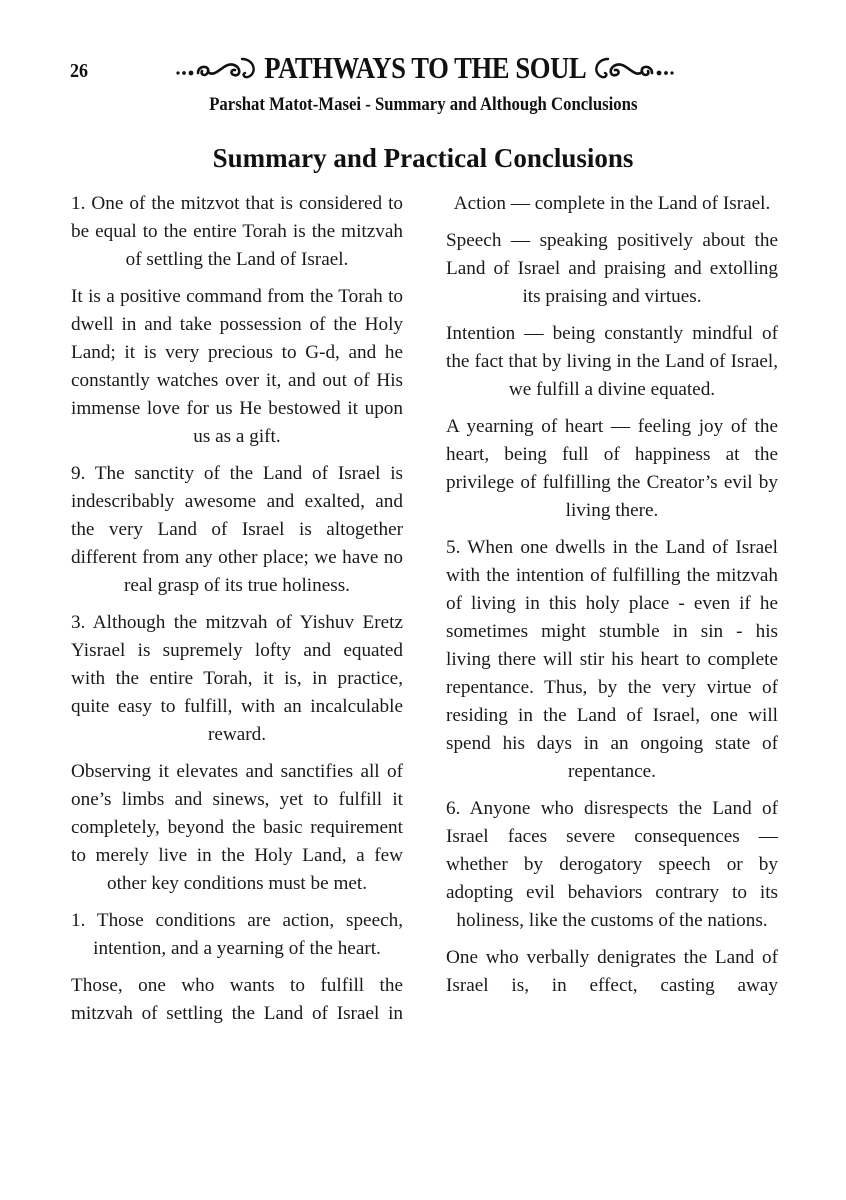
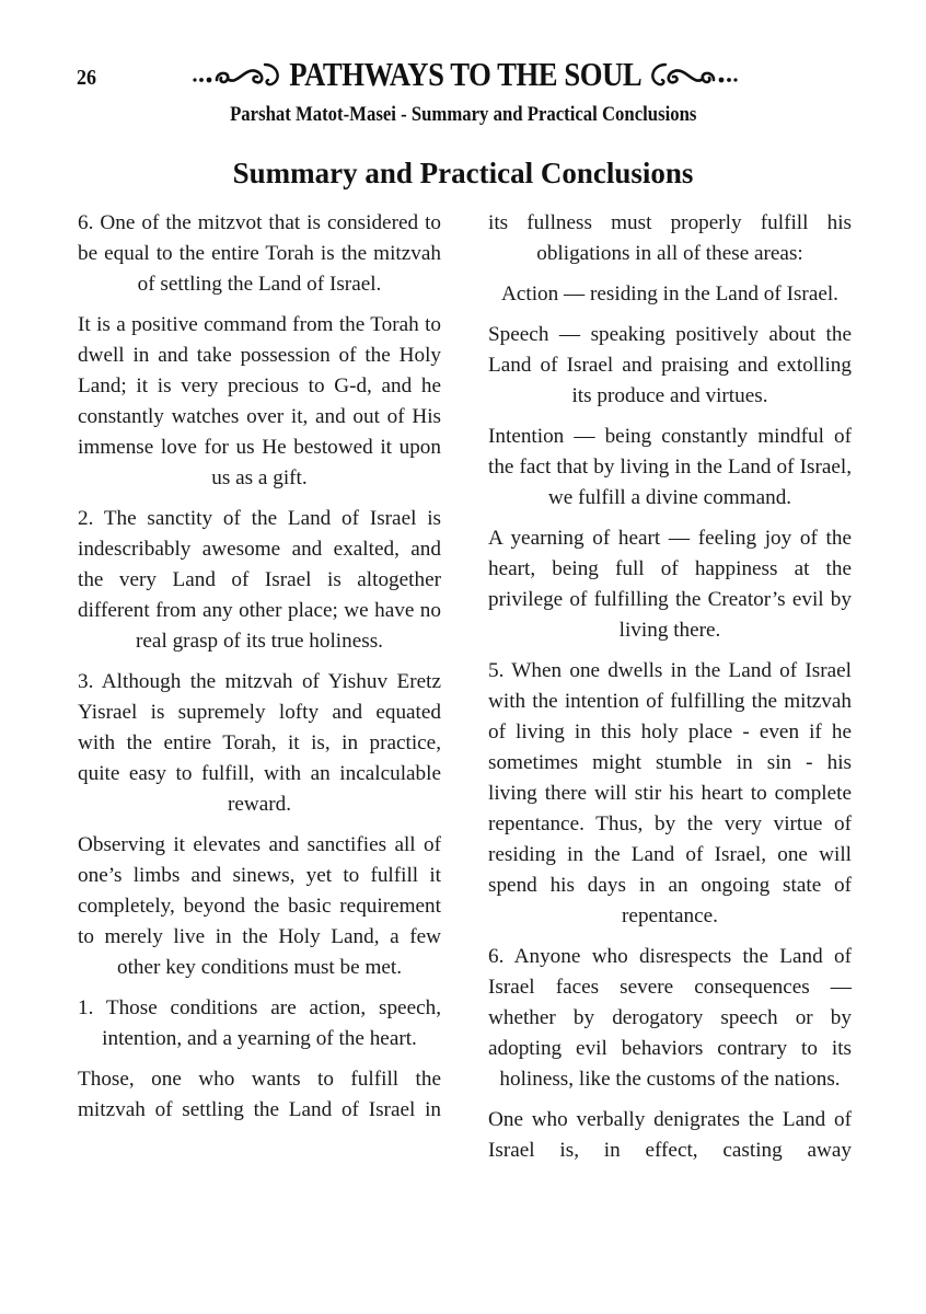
  26
  PATHWAYS TO THE SOUL
- Parshat Matot-Masei - Summary and Although Conclusions
+ Parshat Matot-Masei - Summary and Practical Conclusions
  Summary and Practical Conclusions
- 1. One of the mitzvot that is considered to be equal to the entire Torah is the mitzvah of settling the Land of Israel.
+ 6. One of the mitzvot that is considered to be equal to the entire Torah is the mitzvah of settling the Land of Israel.
  It is a positive command from the Torah to dwell in and take possession of the Holy Land; it is very precious to G-d, and he constantly watches over it, and out of His immense love for us He bestowed it upon us as a gift.
- 9. The sanctity of the Land of Israel is indescribably awesome and exalted, and the very Land of Israel is altogether different from any other place; we have no real grasp of its true holiness.
+ 2. The sanctity of the Land of Israel is indescribably awesome and exalted, and the very Land of Israel is altogether different from any other place; we have no real grasp of its true holiness.
  3. Although the mitzvah of Yishuv Eretz Yisrael is supremely lofty and equated with the entire Torah, it is, in practice, quite easy to fulfill, with an incalculable reward.
  Observing it elevates and sanctifies all of one’s limbs and sinews, yet to fulfill it completely, beyond the basic requirement to merely live in the Holy Land, a few other key conditions must be met.
  1. Those conditions are action, speech, intention, and a yearning of the heart.
  Those, one who wants to fulfill the mitzvah of settling the Land of Israel in
+ its fullness must properly fulfill his obligations in all of these areas:
- Action — complete in the Land of Israel.
+ Action — residing in the Land of Israel.
- Speech — speaking positively about the Land of Israel and praising and extolling its praising and virtues.
+ Speech — speaking positively about the Land of Israel and praising and extolling its produce and virtues.
- Intention — being constantly mindful of the fact that by living in the Land of Israel, we fulfill a divine equated.
+ Intention — being constantly mindful of the fact that by living in the Land of Israel, we fulfill a divine command.
  A yearning of heart — feeling joy of the heart, being full of happiness at the privilege of fulfilling the Creator’s evil by living there.
  5. When one dwells in the Land of Israel with the intention of fulfilling the mitzvah of living in this holy place - even if he sometimes might stumble in sin - his living there will stir his heart to complete repentance. Thus, by the very virtue of residing in the Land of Israel, one will spend his days in an ongoing state of repentance.
  6. Anyone who disrespects the Land of Israel faces severe consequences — whether by derogatory speech or by adopting evil behaviors contrary to its holiness, like the customs of the nations.
  One who verbally denigrates the Land of Israel is, in effect, casting away
